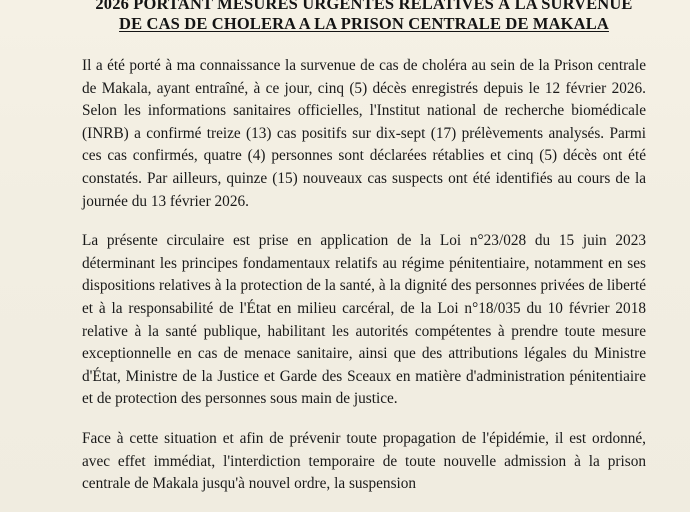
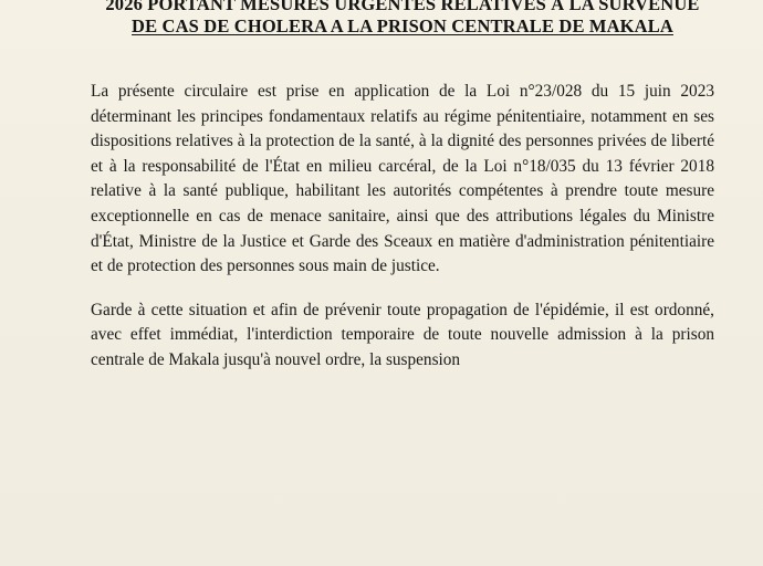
  2026 PORTANT MESURES URGENTES RELATIVES À LA SURVENUE
  DE CAS DE CHOLERA A LA PRISON CENTRALE DE MAKALA
- Il a été porté à ma connaissance la survenue de cas de choléra au sein de la Prison centrale de Makala, ayant entraîné, à ce jour, cinq (5) décès enregistrés depuis le 12 février 2026. Selon les informations sanitaires officielles, l'Institut national de recherche biomédicale (INRB) a confirmé treize (13) cas positifs sur dix-sept (17) prélèvements analysés. Parmi ces cas confirmés, quatre (4) personnes sont déclarées rétablies et cinq (5) décès ont été constatés. Par ailleurs, quinze (15) nouveaux cas suspects ont été identifiés au cours de la journée du 13 février 2026.
- La présente circulaire est prise en application de la Loi n°23/028 du 15 juin 2023 déterminant les principes fondamentaux relatifs au régime pénitentiaire, notamment en ses dispositions relatives à la protection de la santé, à la dignité des personnes privées de liberté et à la responsabilité de l'État en milieu carcéral, de la Loi n°18/035 du 10 février 2018 relative à la santé publique, habilitant les autorités compétentes à prendre toute mesure exceptionnelle en cas de menace sanitaire, ainsi que des attributions légales du Ministre d'État, Ministre de la Justice et Garde des Sceaux en matière d'administration pénitentiaire et de protection des personnes sous main de justice.
+ La présente circulaire est prise en application de la Loi n°23/028 du 15 juin 2023 déterminant les principes fondamentaux relatifs au régime pénitentiaire, notamment en ses dispositions relatives à la protection de la santé, à la dignité des personnes privées de liberté et à la responsabilité de l'État en milieu carcéral, de la Loi n°18/035 du 13 février 2018 relative à la santé publique, habilitant les autorités compétentes à prendre toute mesure exceptionnelle en cas de menace sanitaire, ainsi que des attributions légales du Ministre d'État, Ministre de la Justice et Garde des Sceaux en matière d'administration pénitentiaire et de protection des personnes sous main de justice.
- Face à cette situation et afin de prévenir toute propagation de l'épidémie, il est ordonné, avec effet immédiat, l'interdiction temporaire de toute nouvelle admission à la prison centrale de Makala jusqu'à nouvel ordre, la suspension
+ Garde à cette situation et afin de prévenir toute propagation de l'épidémie, il est ordonné, avec effet immédiat, l'interdiction temporaire de toute nouvelle admission à la prison centrale de Makala jusqu'à nouvel ordre, la suspension
